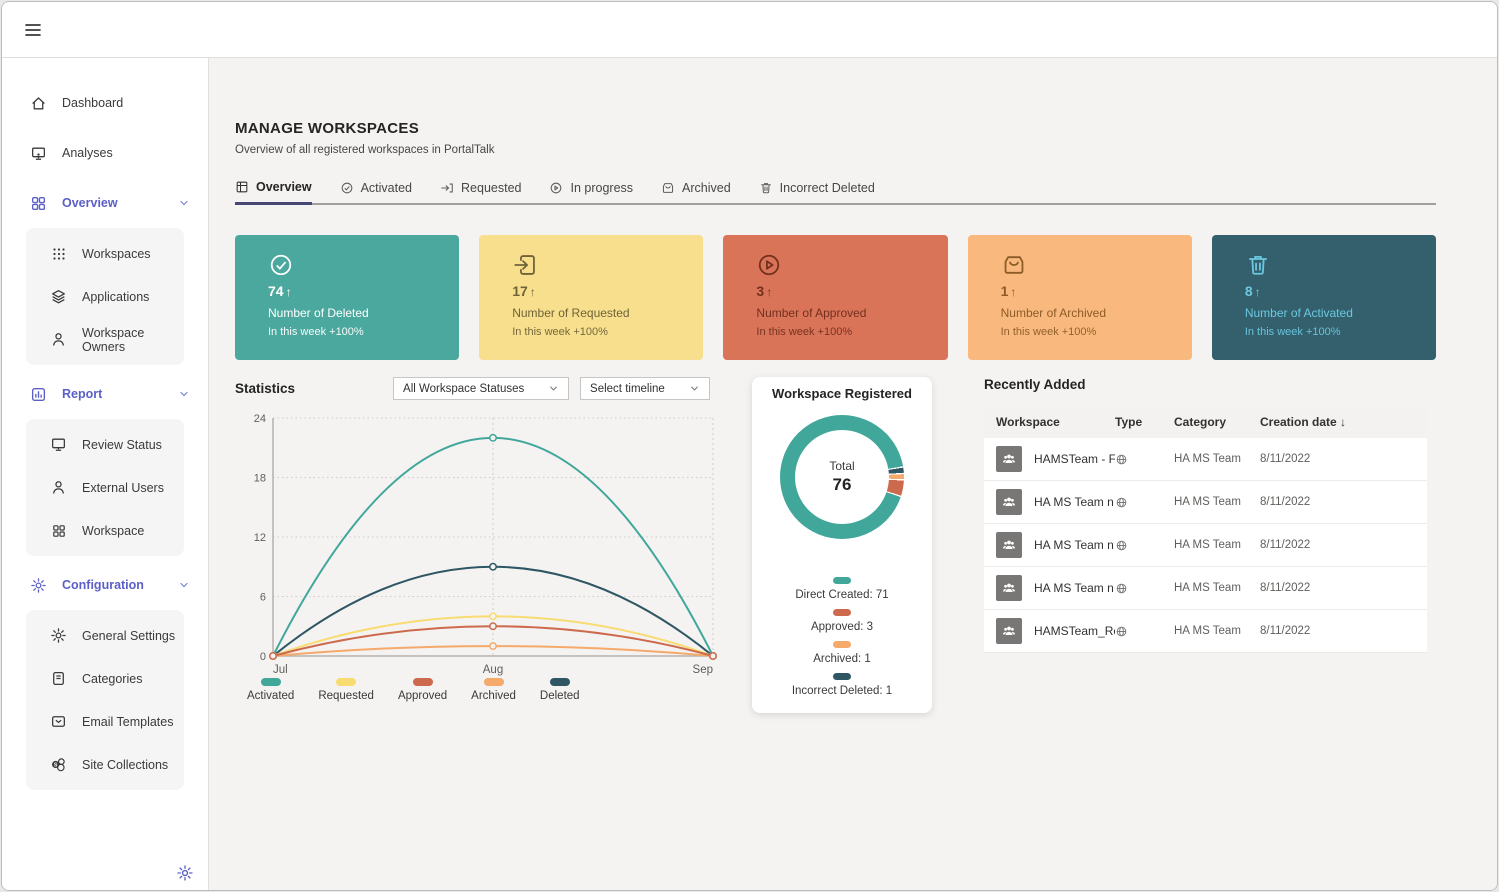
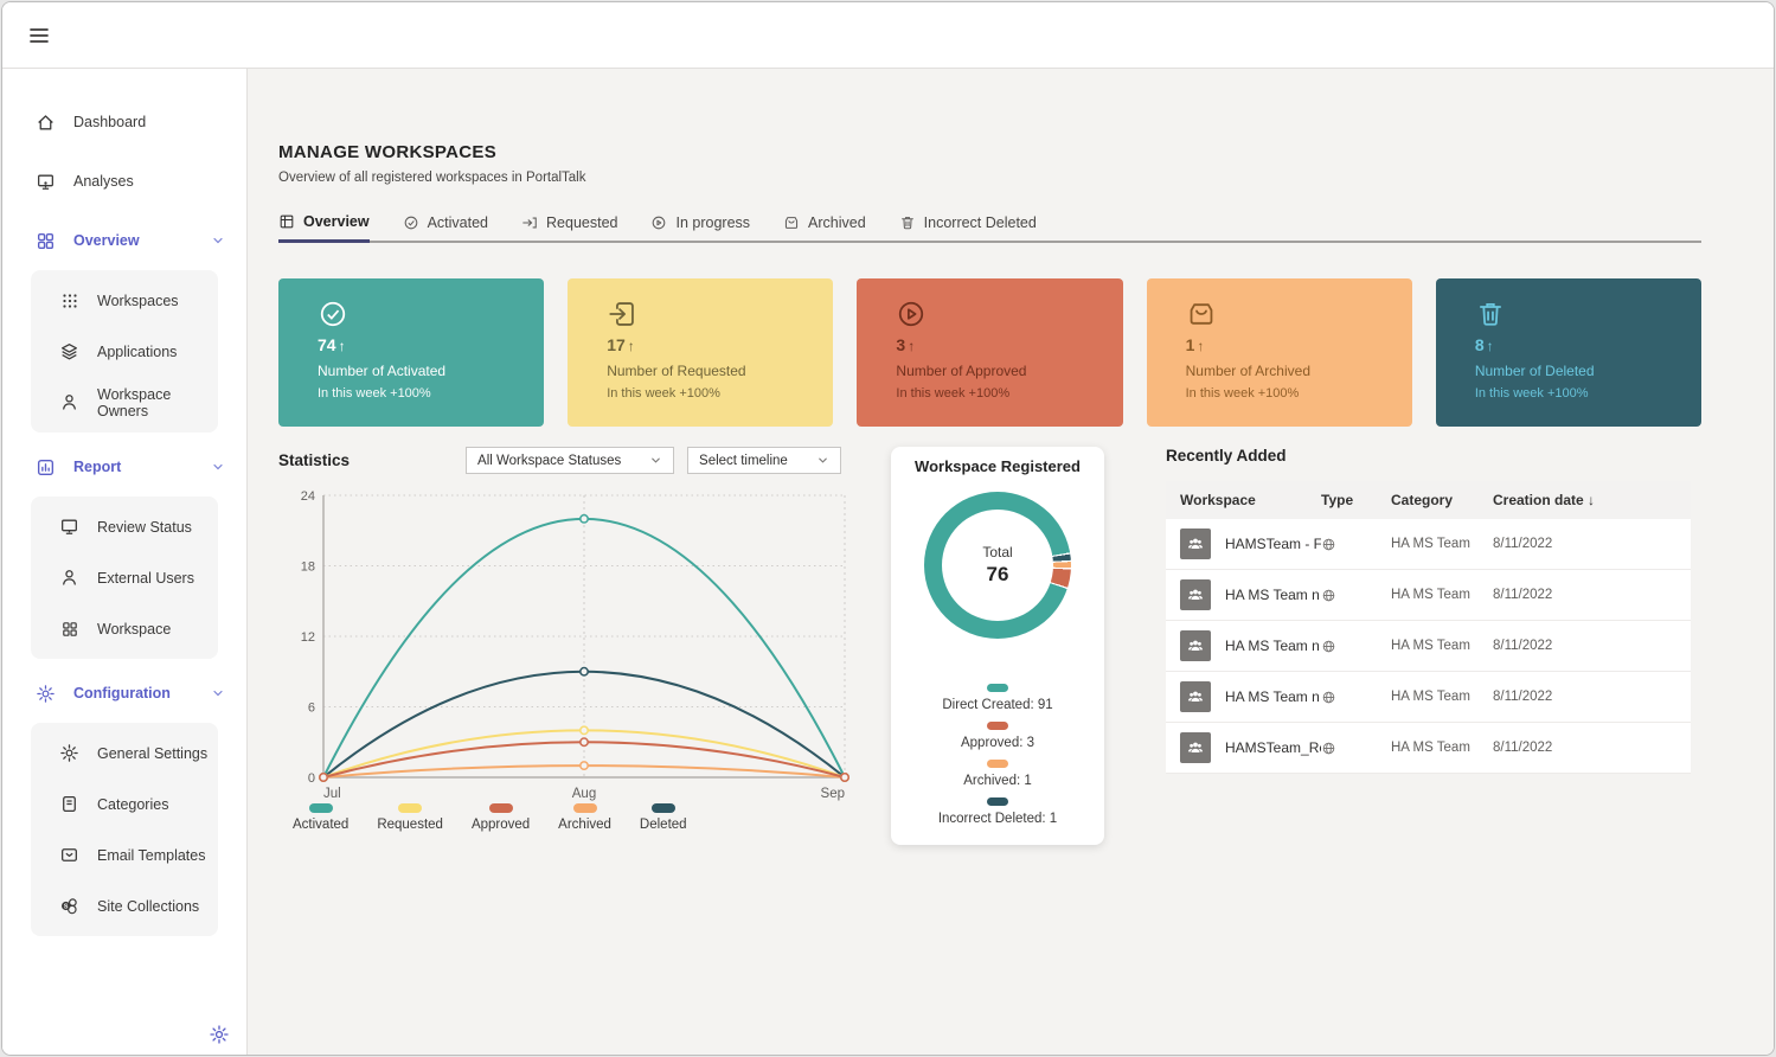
  Dashboard
  Analyses
  Overview
  Workspaces
  Applications
  Workspace Owners
  Report
  Review Status
  External Users
  Workspace
  Configuration
  General Settings
  Categories
  Email Templates
  Site Collections
  MANAGE WORKSPACES
  Overview of all registered workspaces in PortalTalk
  Overview
  Activated
  Requested
  In progress
  Archived
  Incorrect Deleted
  74
  ↑
- Number of Deleted
+ Number of Activated
  In this week +100%
  17
  ↑
  Number of Requested
  In this week +100%
  3
  ↑
  Number of Approved
  In this week +100%
  1
  ↑
  Number of Archived
  In this week +100%
  8
  ↑
- Number of Activated
+ Number of Deleted
  In this week +100%
  Statistics
  All Workspace Statuses
  Select timeline
  0
  6
  12
  18
  24
  Jul
  Aug
  Sep
  Activated
  Requested
  Approved
  Archived
  Deleted
  Workspace Registered
  Total
  76
- Direct Created: 71
+ Direct Created: 91
  Approved: 3
  Archived: 1
  Incorrect Deleted: 1
  Recently Added
  Workspace
  Type
  Category
  Creation date ↓
  HAMSTeam - F
  HA MS Team
  8/11/2022
  HA MS Team n
  HA MS Team
  8/11/2022
  HA MS Team n
  HA MS Team
  8/11/2022
  HA MS Team n
  HA MS Team
  8/11/2022
  HAMSTeam_R
  HA MS Team
  8/11/2022
